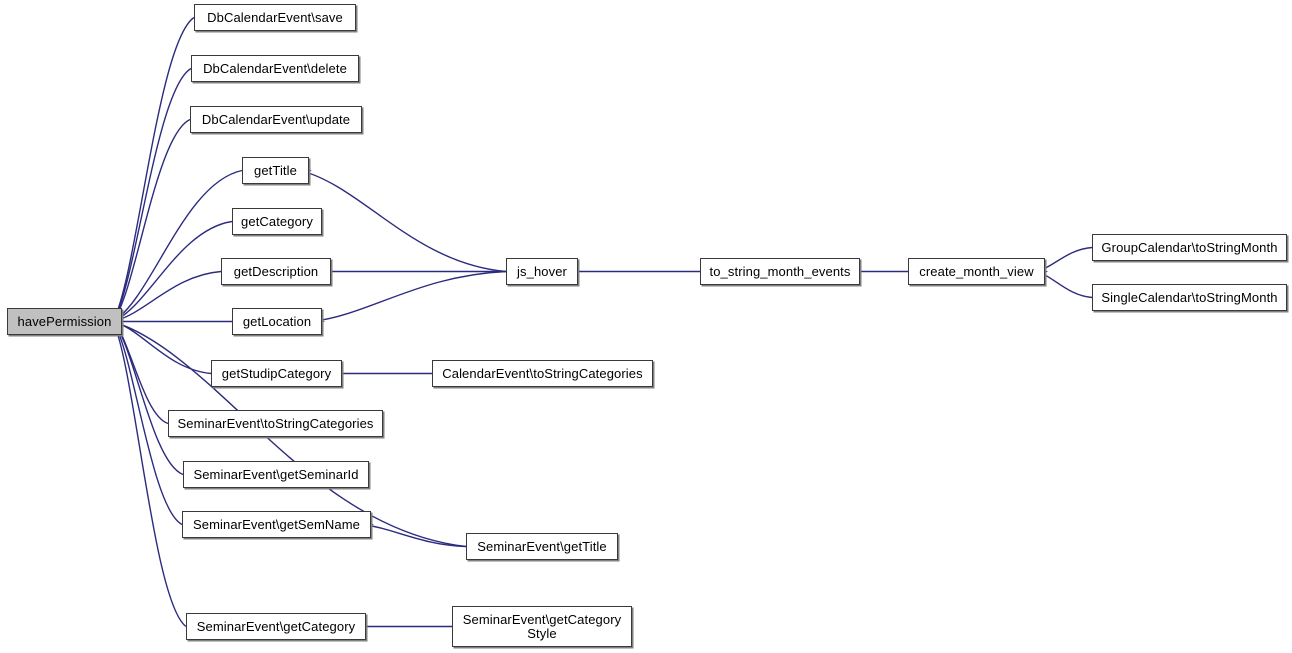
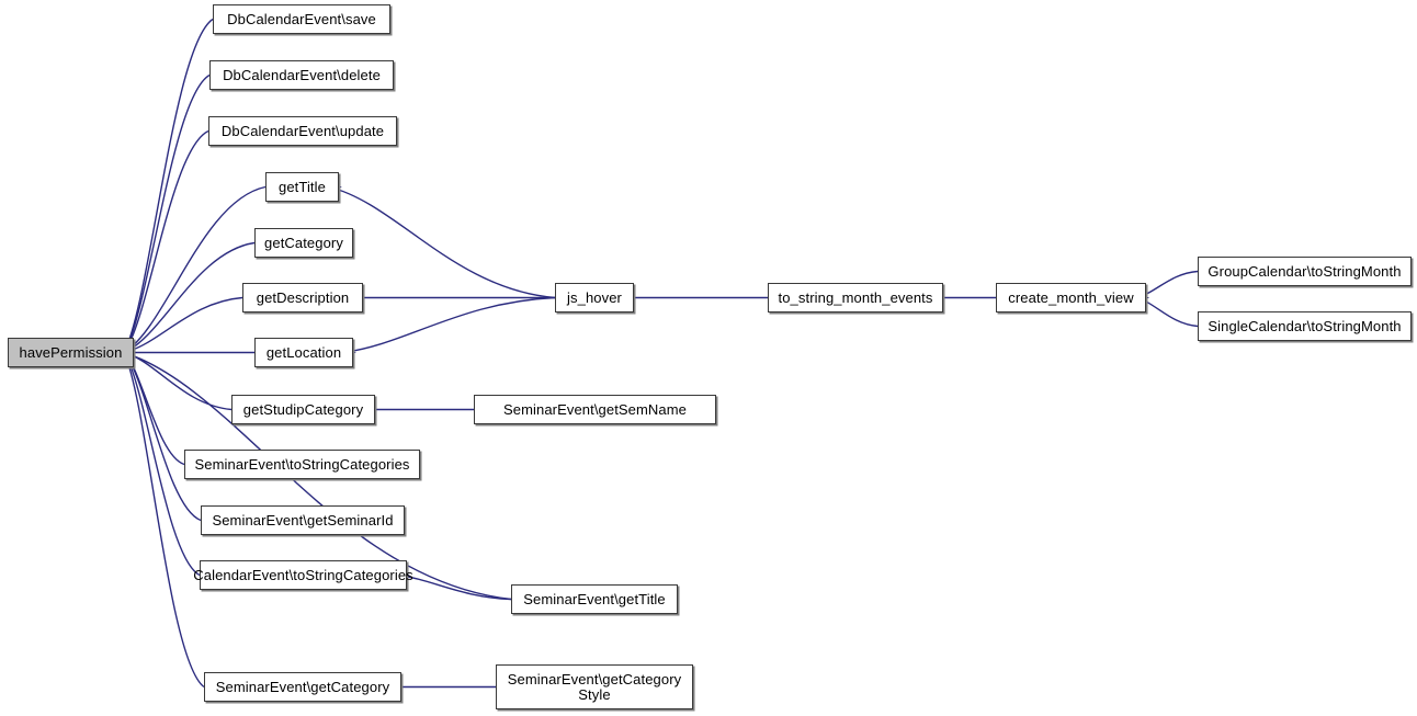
  havePermission
  DbCalendarEvent\save
  DbCalendarEvent\delete
  DbCalendarEvent\update
  getTitle
  getCategory
  getDescription
  getLocation
  getStudipCategory
  SeminarEvent\toStringCategories
  SeminarEvent\getSeminarId
- SeminarEvent\getSemName
+ CalendarEvent\toStringCategories
  SeminarEvent\getCategory
  js_hover
- CalendarEvent\toStringCategories
+ SeminarEvent\getSemName
  SeminarEvent\getTitle
  SeminarEvent\getCategory
  Style
  to_string_month_events
  create_month_view
  GroupCalendar\toStringMonth
  SingleCalendar\toStringMonth
